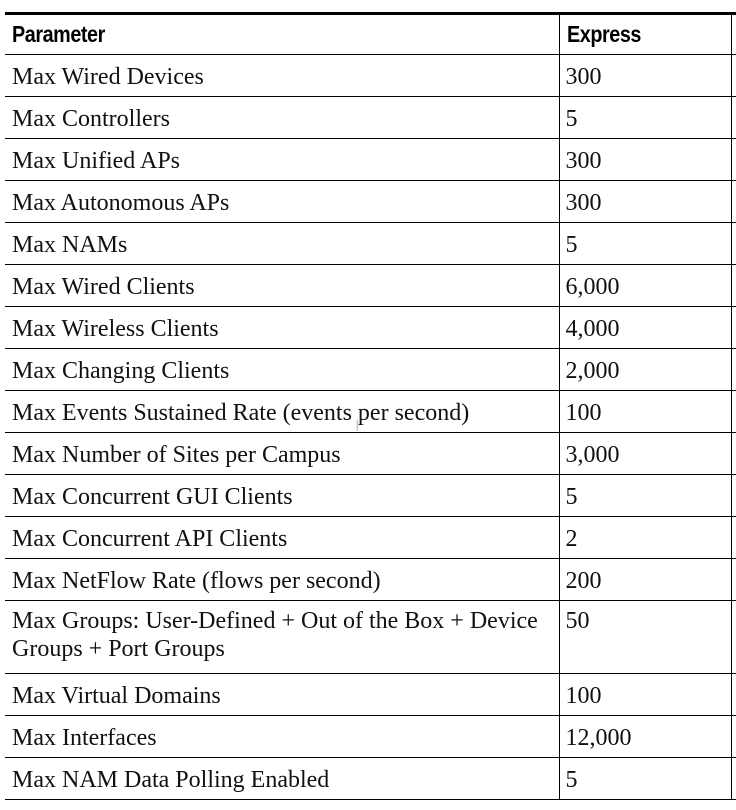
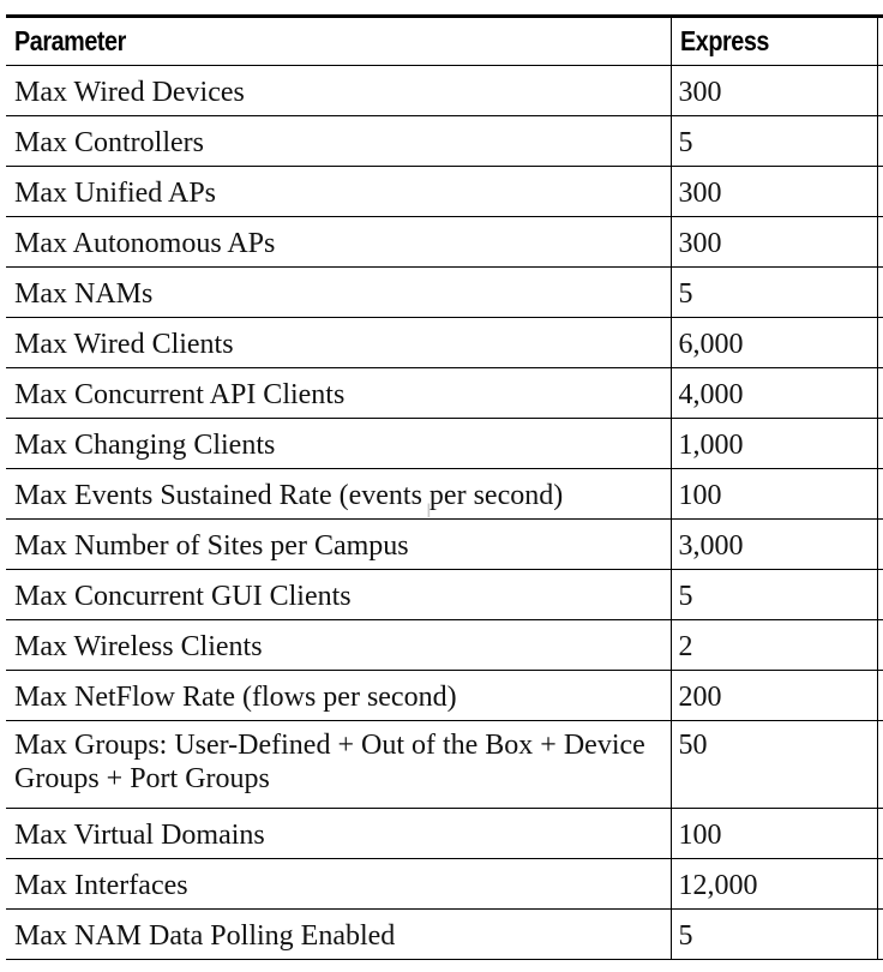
  Parameter	Express
  Max Wired Devices	300
  Max Controllers	5
  Max Unified APs	300
  Max Autonomous APs	300
  Max NAMs	5
  Max Wired Clients	6,000
- Max Wireless Clients	4,000
+ Max Concurrent API Clients	4,000
- Max Changing Clients	2,000
+ Max Changing Clients	1,000
  Max Events Sustained Rate (events per second)	100
  Max Number of Sites per Campus	3,000
  Max Concurrent GUI Clients	5
- Max Concurrent API Clients	2
+ Max Wireless Clients	2
  Max NetFlow Rate (flows per second)	200
  Max Groups: User-Defined + Out of the Box + Device Groups + Port Groups	50
  Max Virtual Domains	100
  Max Interfaces	12,000
  Max NAM Data Polling Enabled	5
  I
